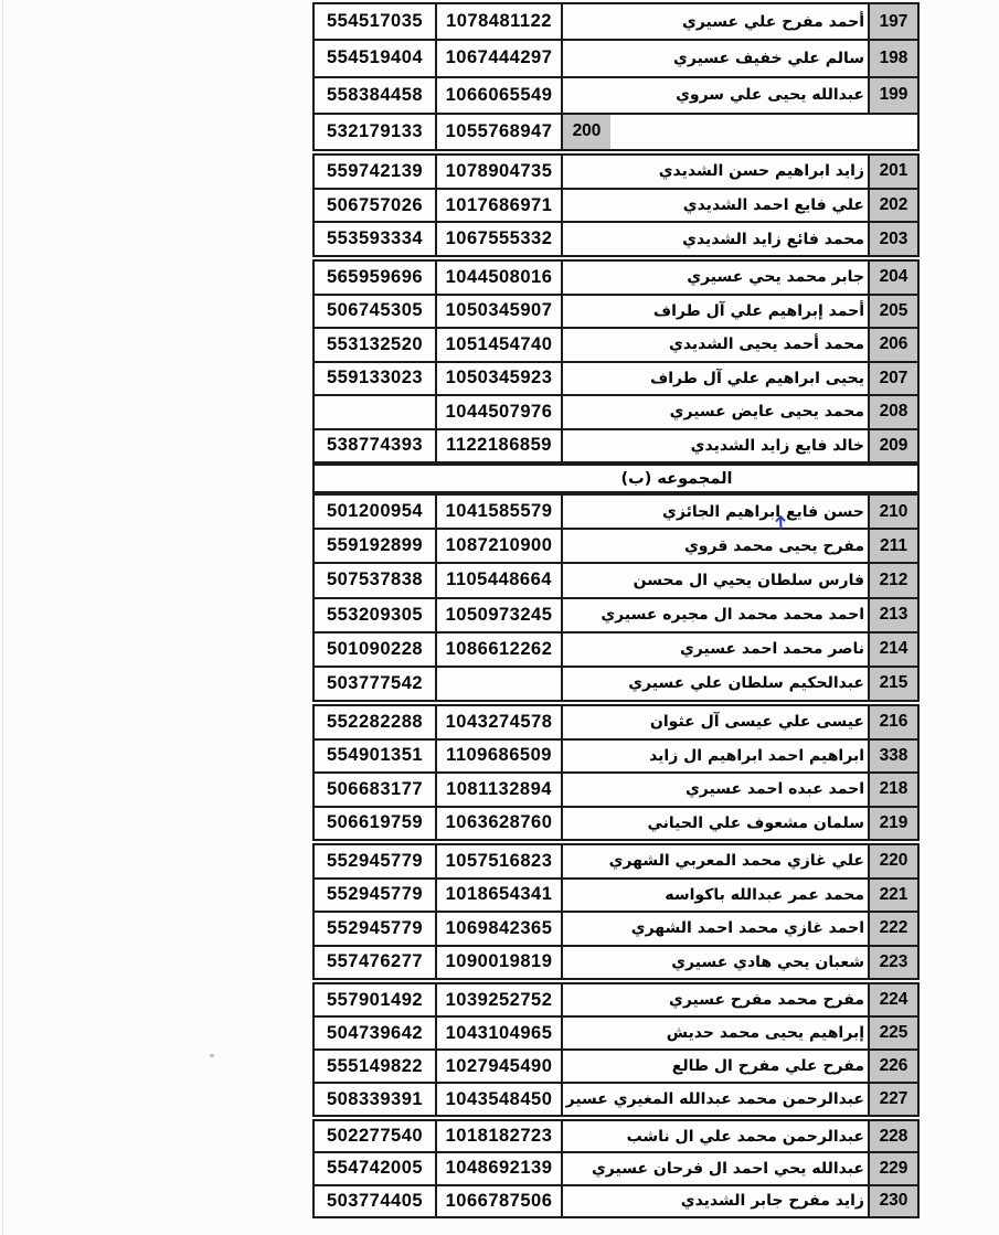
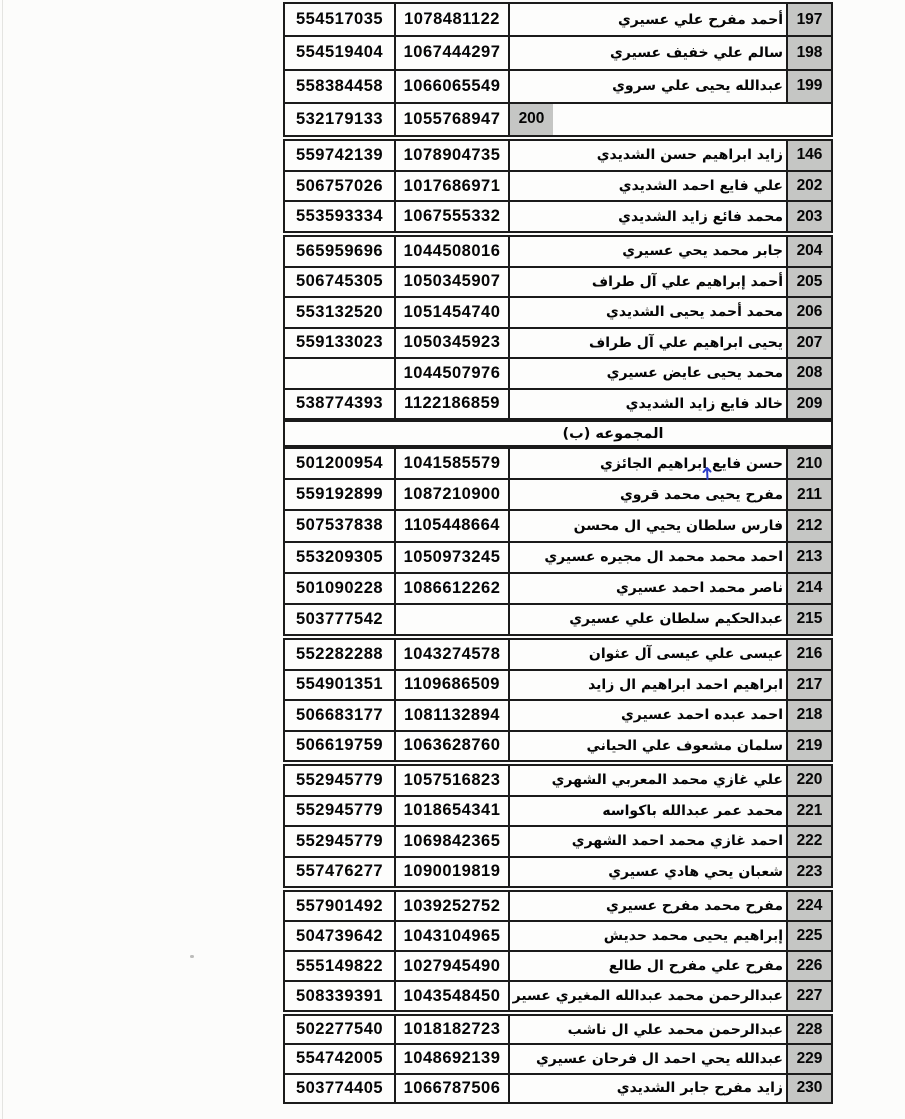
  554517035
  1078481122
  أحمد مفرح علي عسيري
  197
  554519404
  1067444297
  سالم علي خفيف عسيري
  198
  558384458
  1066065549
  عبدالله يحيى علي سروي
  199
  532179133
  1055768947
  200
  559742139
  1078904735
  زايد ابراهيم حسن الشديدي
- 201
+ 146
  506757026
  1017686971
  علي فايع احمد الشديدي
  202
  553593334
  1067555332
  محمد فائع زايد الشديدي
  203
  565959696
  1044508016
  جابر محمد يحي عسيري
  204
  506745305
  1050345907
  أحمد إبراهيم علي آل طراف
  205
  553132520
  1051454740
  محمد أحمد يحيى الشديدي
  206
  559133023
  1050345923
  يحيى ابراهيم علي آل طراف
  207
  1044507976
  محمد يحيى عايض عسيري
  208
  538774393
  1122186859
  خالد فايع زايد الشديدي
  209
  المجموعه (ب)
  501200954
  1041585579
  حسن فايع ابراهيم الجائزي
  210
  559192899
  1087210900
  مفرح يحيى محمد قروي
  211
  507537838
  1105448664
  فارس سلطان يحيي ال محسن
  212
  553209305
  1050973245
  احمد محمد محمد ال مجيره عسيري
  213
  501090228
  1086612262
  ناصر محمد احمد عسيري
  214
  503777542
  عبدالحكيم سلطان علي عسيري
  215
  552282288
  1043274578
  عيسى علي عيسى آل عثوان
  216
  554901351
  1109686509
  ابراهيم احمد ابراهيم ال زايد
- 338
+ 217
  506683177
  1081132894
  احمد عبده احمد عسيري
  218
  506619759
  1063628760
  سلمان مشعوف علي الحياني
  219
  552945779
  1057516823
  علي غازي محمد المعربي الشهري
  220
  552945779
  1018654341
  محمد عمر عبدالله باكواسه
  221
  552945779
  1069842365
  احمد غازي محمد احمد الشهري
  222
  557476277
  1090019819
  شعبان يحي هادي عسيري
  223
  557901492
  1039252752
  مفرح محمد مفرح عسيري
  224
  504739642
  1043104965
  إبراهيم يحيى محمد حديش
  225
  555149822
  1027945490
  مفرح علي مفرح ال طالع
  226
  508339391
  1043548450
  عبدالرحمن محمد عبدالله المغيري عسير
  227
  502277540
  1018182723
  عبدالرحمن محمد علي ال ناشب
  228
  554742005
  1048692139
  عبدالله يحي احمد ال فرحان عسيري
  229
  503774405
  1066787506
  زايد مفرح جابر الشديدي
  230
